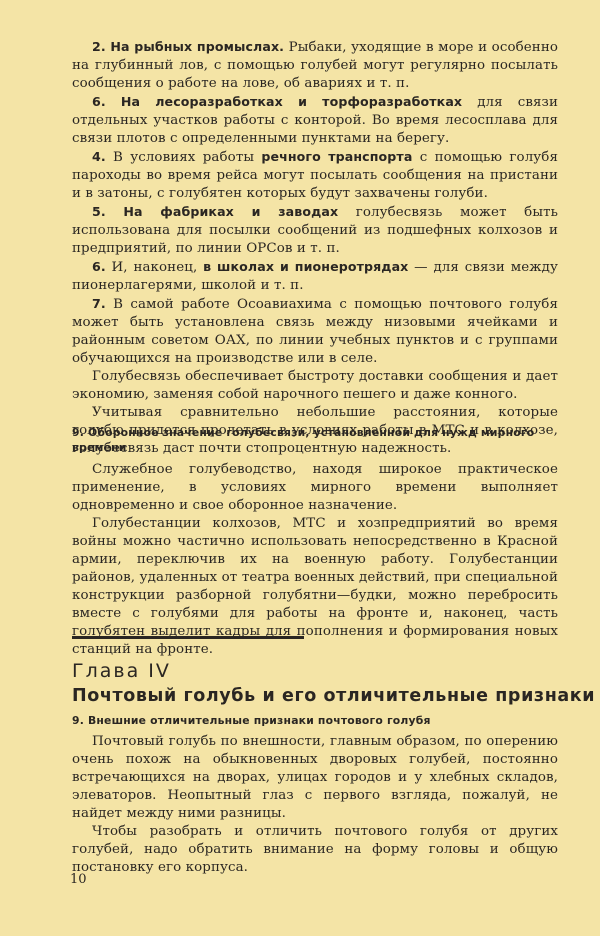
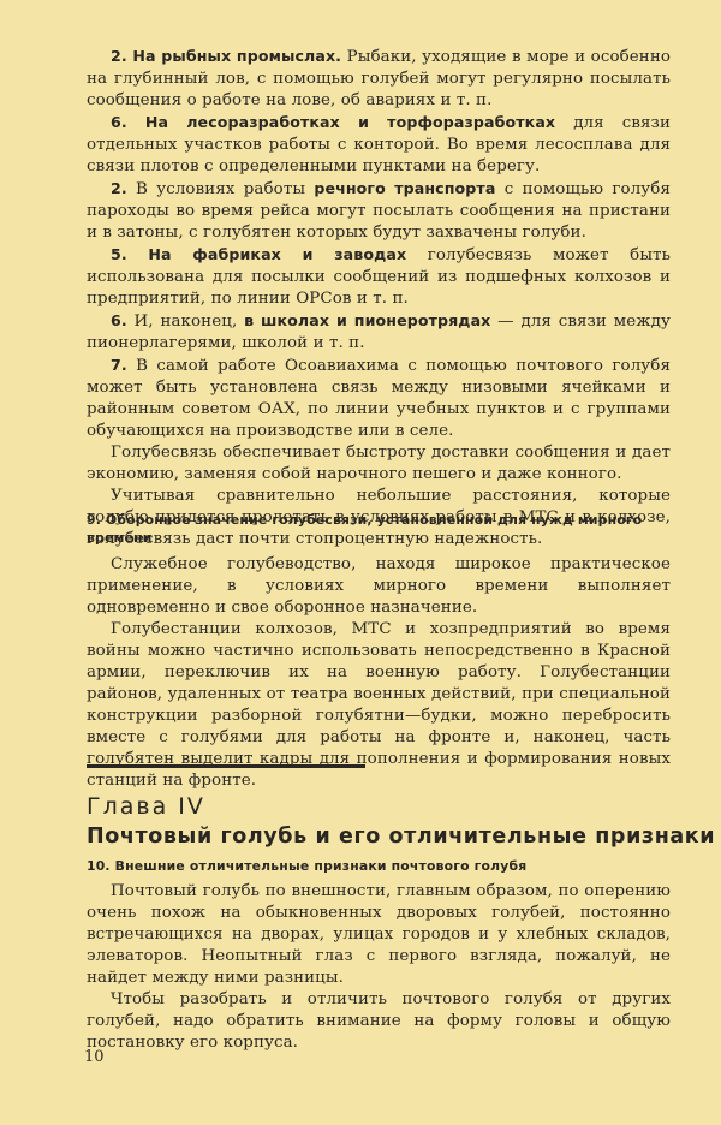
  2. На рыбных промыслах. Рыбаки, уходящие в море и особенно на глубинный лов, с помощью голубей могут регулярно посылать сообщения о работе на лове, об авариях и т. п.
  6. На лесоразработках и торфоразработках для связи отдельных участков работы с конторой. Во время лесосплава для связи плотов с определенными пунктами на берегу.
- 4. В условиях работы речного транспорта с помощью голубя пароходы во время рейса могут посылать сообщения на пристани и в затоны, с голубятен которых будут захвачены голуби.
+ 2. В условиях работы речного транспорта с помощью голубя пароходы во время рейса могут посылать сообщения на пристани и в затоны, с голубятен которых будут захвачены голуби.
  5. На фабриках и заводах голубесвязь может быть использована для посылки сообщений из подшефных колхозов и предприятий, по линии ОРСов и т. п.
  6. И, наконец, в школах и пионеротрядах — для связи между пионерлагерями, школой и т. п.
  7. В самой работе Осоавиахима с помощью почтового голубя может быть установлена связь между низовыми ячейками и районным советом ОАХ, по линии учебных пунктов и с группами обучающихся на производстве или в селе.
  Голубесвязь обеспечивает быстроту доставки сообщения и дает экономию, заменяя собой нарочного пешего и даже конного.
  Учитывая сравнительно небольшие расстояния, которые голубю придется пролетать в условиях работы в МТС и в колхозе, голубесвязь даст почти стопроцентную надежность.
  9. Оборонное значение голубесвязи, установленной для нужд мирного времени
  Служебное голубеводство, находя широкое практическое применение, в условиях мирного времени выполняет одновременно и свое оборонное назначение.
  Голубестанции колхозов, МТС и хозпредприятий во время войны можно частично использовать непосредственно в Красной армии, переключив их на военную работу. Голубестанции районов, удаленных от театра военных действий, при специальной конструкции разборной голубятни—будки, можно перебросить вместе с голубями для работы на фронте и, наконец, часть голубятен выделит кадры для пополнения и формирования новых станций на фронте.
  Глава IV
  Почтовый голубь и его отличительные признаки
- 9. Внешние отличительные признаки почтового голубя
+ 10. Внешние отличительные признаки почтового голубя
  Почтовый голубь по внешности, главным образом, по оперению очень похож на обыкновенных дворовых голубей, постоянно встречающихся на дворах, улицах городов и у хлебных складов, элеваторов. Неопытный глаз с первого взгляда, пожалуй, не найдет между ними разницы.
  Чтобы разобрать и отличить почтового голубя от других голубей, надо обратить внимание на форму головы и общую постановку его корпуса.
  10
